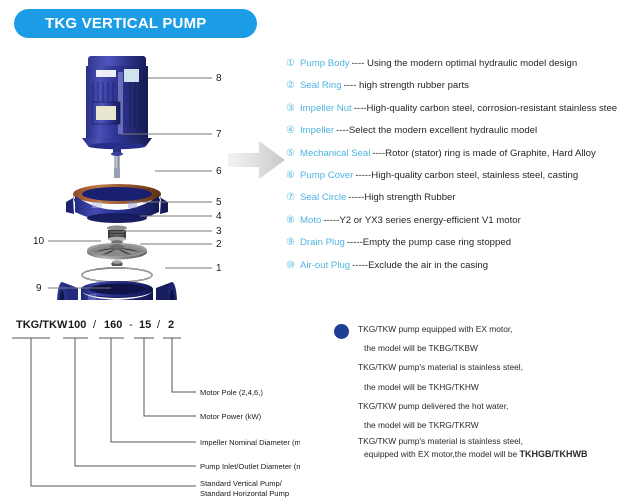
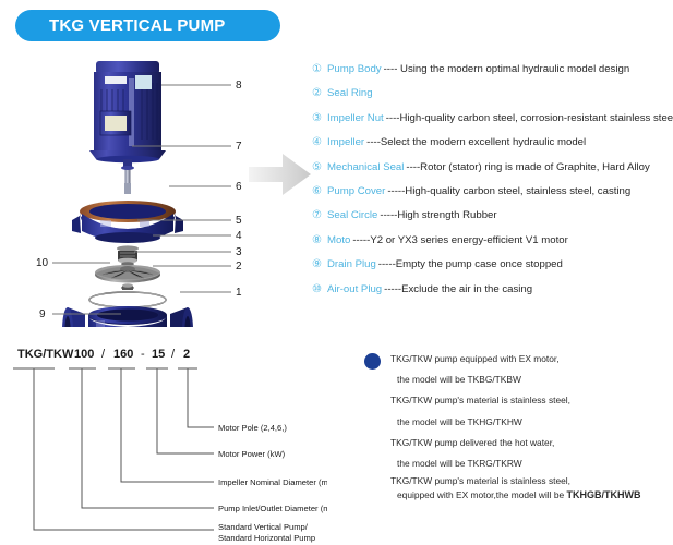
  TKG VERTICAL PUMP
  8
  7
  6
  5
  4
  3
  2
  1
  10
  9
  ①
  Pump Body
  ---- Using the modern optimal hydraulic model design
  ②
  Seal Ring
- ---- high strength rubber parts
  ③
  Impeller Nut
  ----High-quality carbon steel, corrosion-resistant stainless stee
  ④
  Impeller
  ----Select the modern excellent hydraulic model
  ⑤
  Mechanical Seal
  ----Rotor (stator) ring is made of Graphite, Hard Alloy
  ⑥
  Pump Cover
  -----High-quality carbon steel, stainless steel, casting
  ⑦
  Seal Circle
  -----High strength Rubber
  ⑧
  Moto
  -----Y2 or YX3 series energy-efficient V1 motor
  ⑨
  Drain Plug
- -----Empty the pump case ring stopped
+ -----Empty the pump case once stopped
  ⑩
  Air-out Plug
  -----Exclude the air in the casing
  TKG/TKW
  100
  /
  160
  -
  15
  /
  2
  Motor Pole (2,4,6,)
  Motor Power (kW)
  Impeller Nominal Diameter (m
  Pump Inlet/Outlet Diameter (m
  Standard Vertical Pump/
  Standard Horizontal Pump
  TKG/TKW pump equipped with EX motor,
  the model will be TKBG/TKBW
  TKG/TKW pump's material is stainless steel,
  the model will be TKHG/TKHW
  TKG/TKW pump delivered the hot water,
  the model will be TKRG/TKRW
  TKG/TKW pump's material is stainless steel,
  equipped with EX motor,the model will be TKHGB/TKHWB
